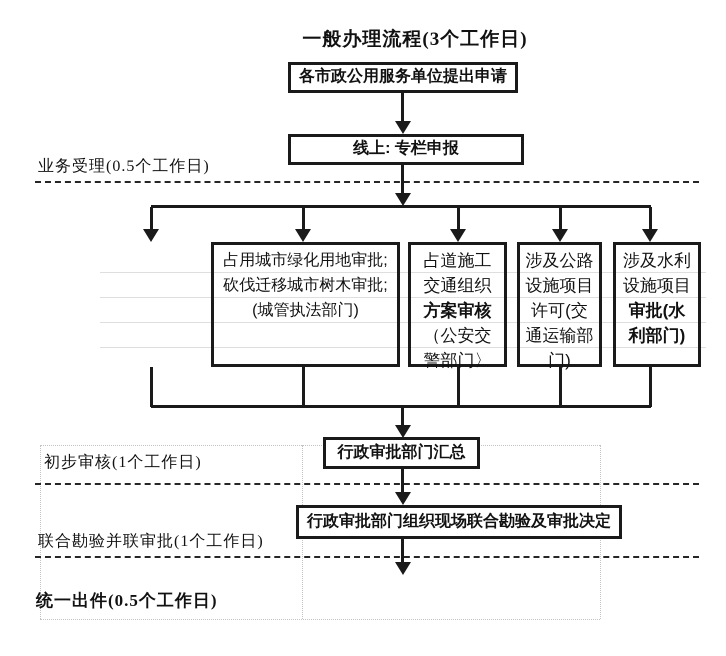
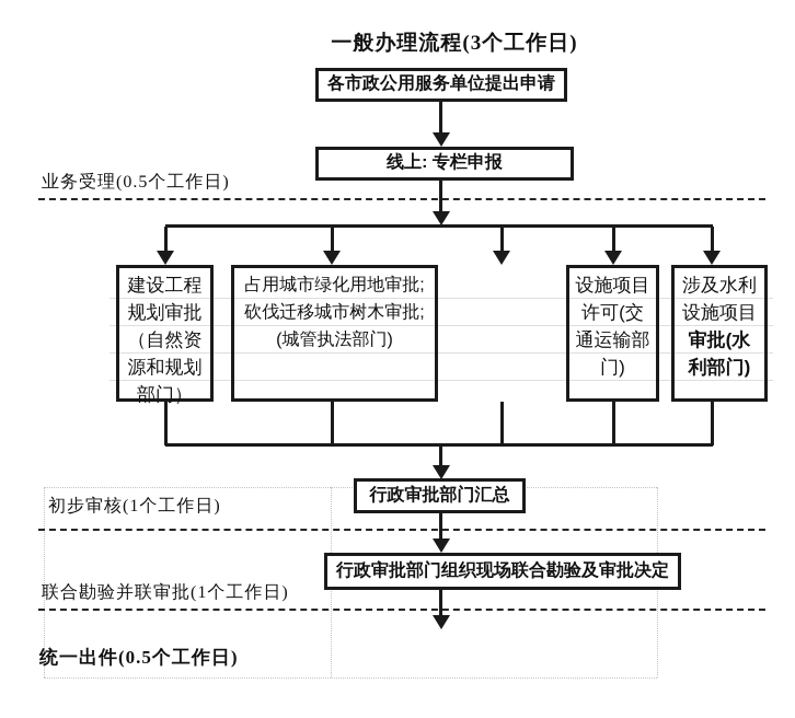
  一般办理流程(3个工作日)
  各市政公用服务单位提出申请
  线上: 专栏申报
  业务受理(0.5个工作日)
+ 建设工程
+ 规划审批
+ （自然资
+ 源和规划
+ 部门）
  占用城市绿化用地审批;
  砍伐迁移城市树木审批;
  (城管执法部门)
- 占道施工
- 交通组织
- 方案审核
- （公安交
- 警部门〉
- 涉及公路
  设施项目
  许可(交
  通运输部
  门)
  涉及水利
  设施项目
  审批(水
  利部门)
  行政审批部门汇总
  初步审核(1个工作日)
  行政审批部门组织现场联合勘验及审批决定
  联合勘验并联审批(1个工作日)
  统一出件(0.5个工作日)
